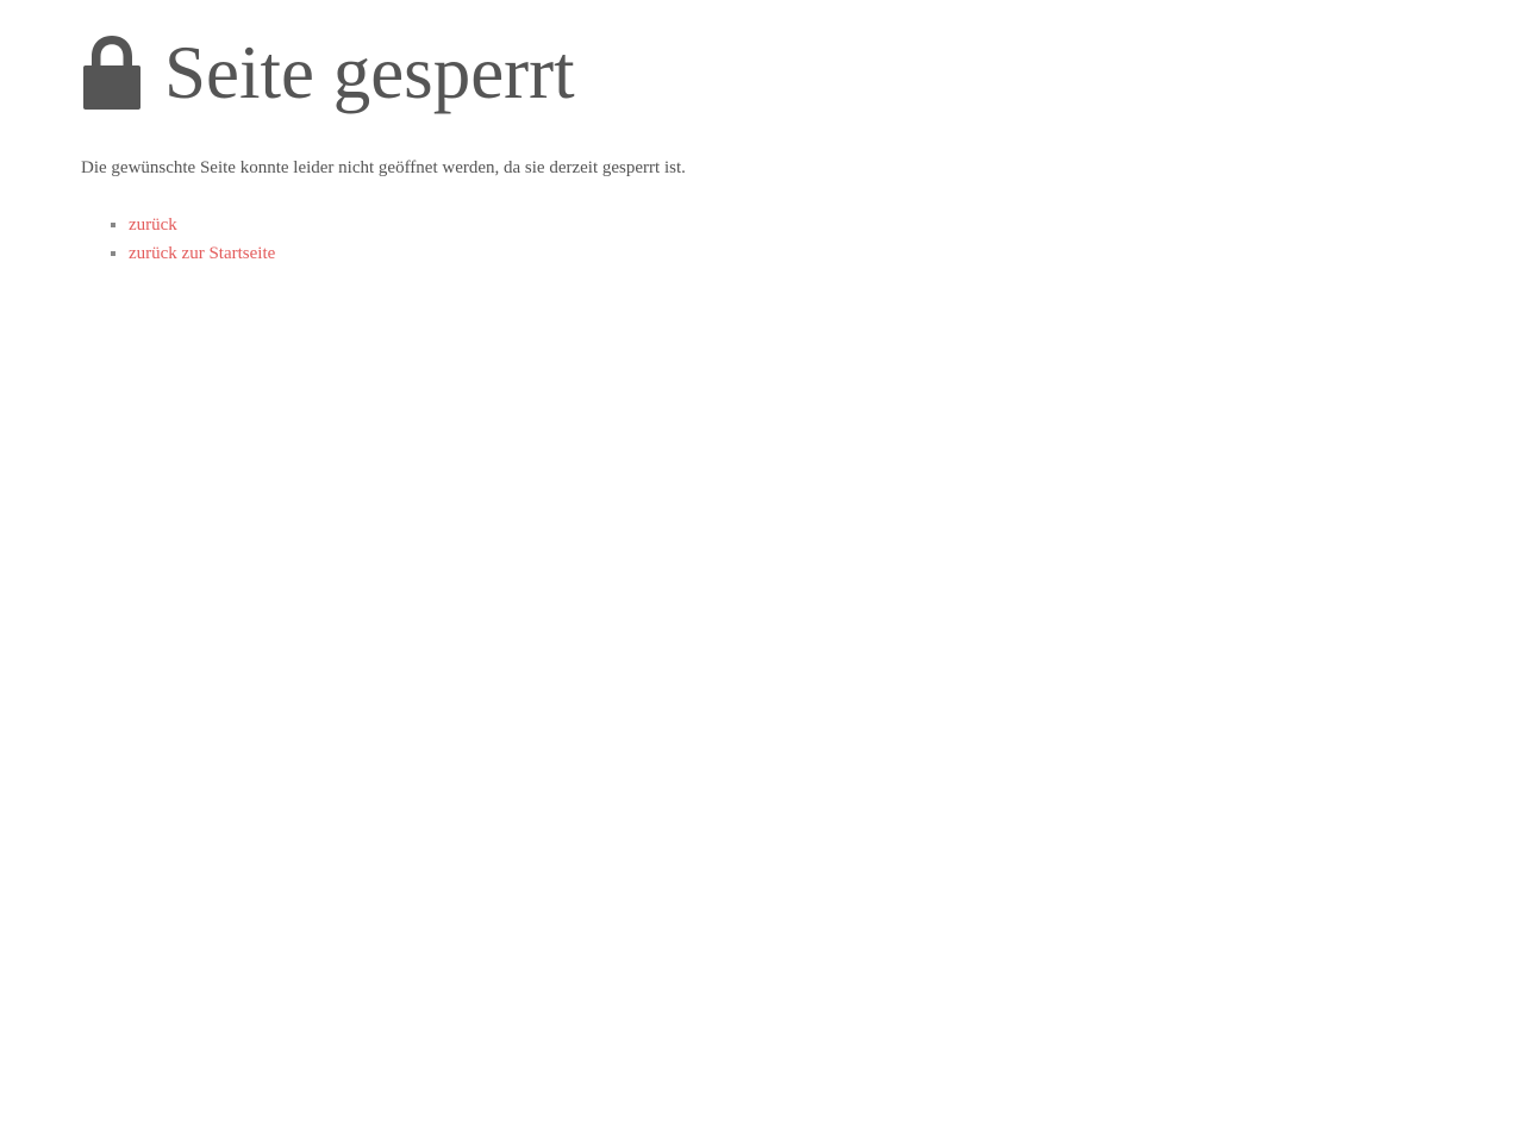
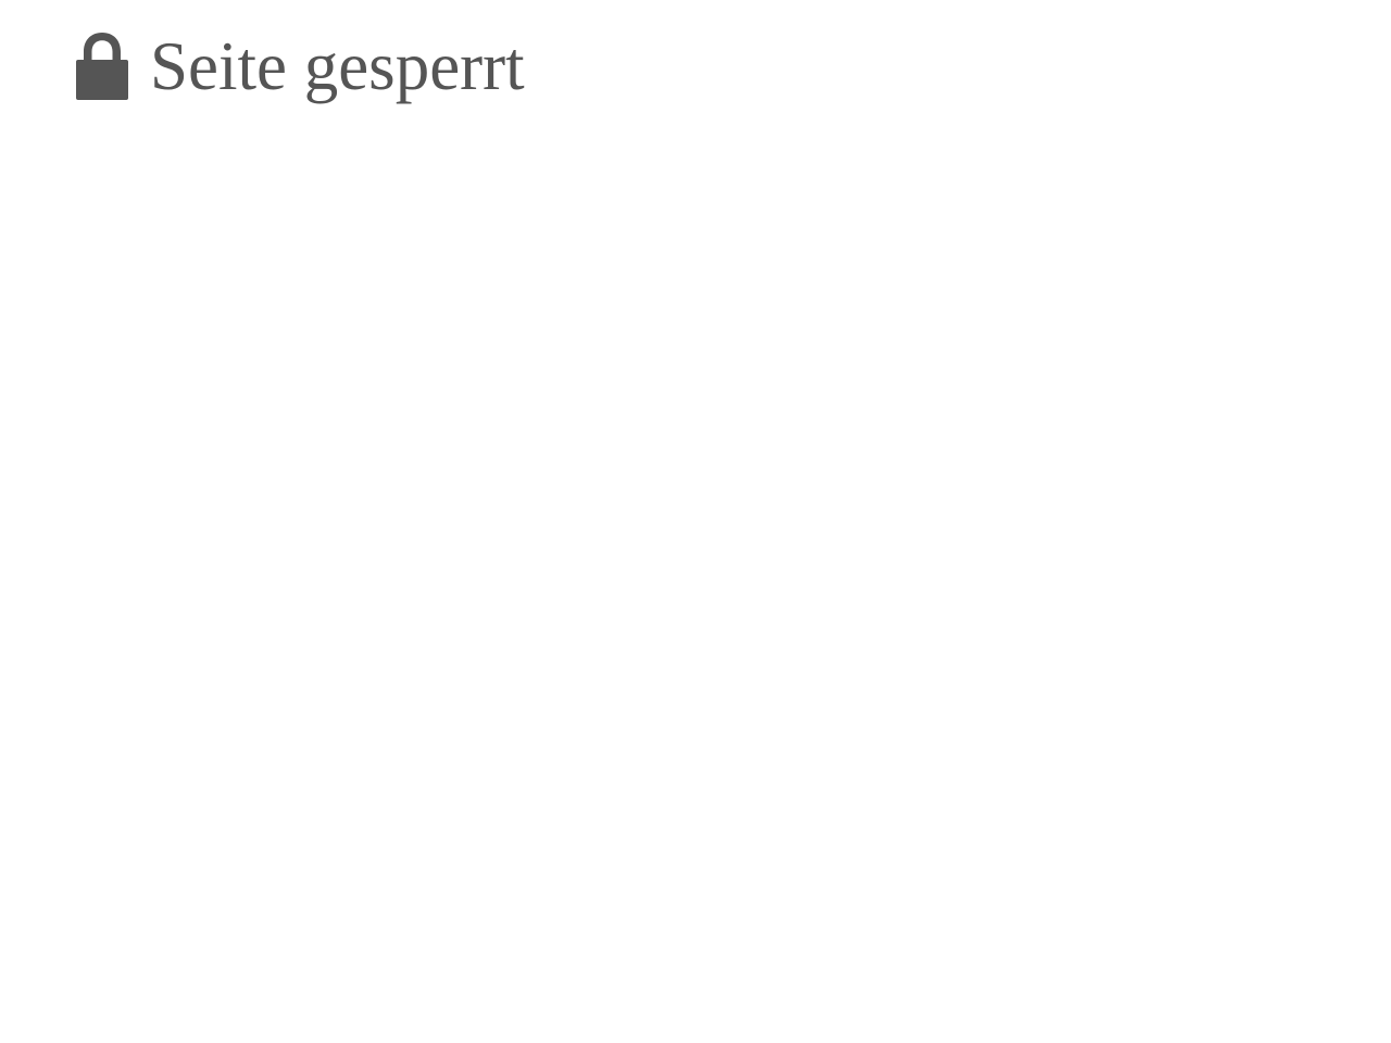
  Seite gesperrt
- Die gewünschte Seite konnte leider nicht geöffnet werden, da sie derzeit gesperrt ist.
- zurück
- zurück zur Startseite
